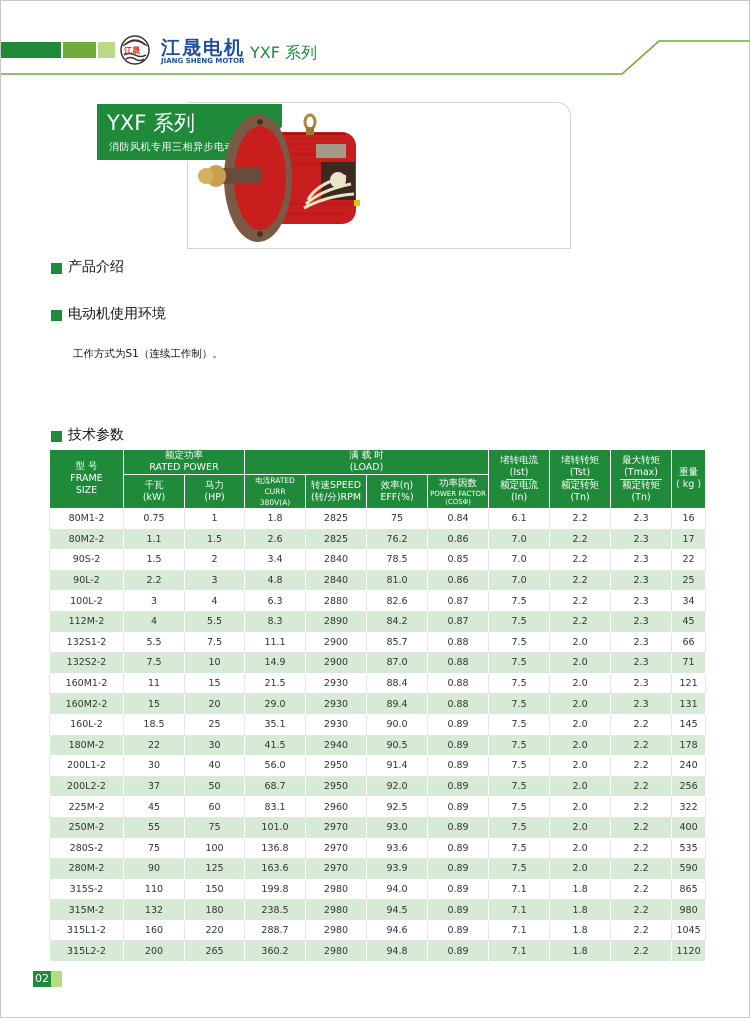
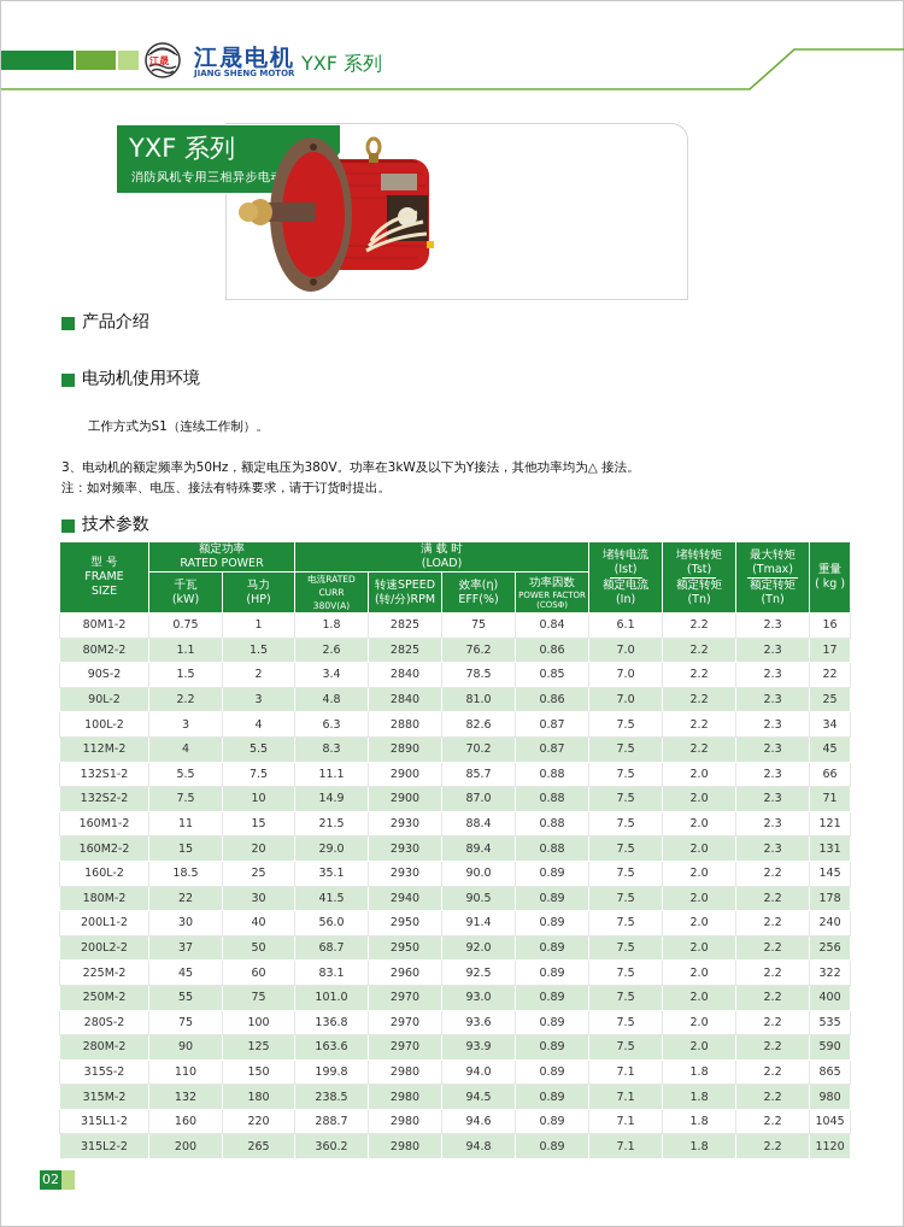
  江晟
  江晟电机
  JIANG SHENG MOTOR
  YXF 系列
  YXF 系列
  消防风机专用三相异步电
  产品介绍
  电动机使用环境
  工作方式为S1（连续工作制）。
+ 3、电动机的额定频率为50Hz，额定电压为380V。功率在3kW及以下为Y接法，其他功率均为△ 接法。
+ 注：如对频率、电压、接法有特殊要求，请于订货时提出。
  技术参数
  型 号 FRAME SIZE	额定功率 RATED POWER	满 载 时 (LOAD)	堵转电流 (Ist) 额定电流 (In)	堵转转矩 (Tst) 额定转矩 (Tn)	最大转矩 (Tmax) 额定转矩 (Tn)	重量 ( kg )
  千瓦 (kW)	马力 (HP)	电流RATED CURR 380V(A)	转速SPEED (转/分)RPM	效率(η) EFF(%)	功率因数 POWER FACTOR (COSΦ)
  80M1-2	0.75	1	1.8	2825	75	0.84	6.1	2.2	2.3	16
  80M2-2	1.1	1.5	2.6	2825	76.2	0.86	7.0	2.2	2.3	17
  90S-2	1.5	2	3.4	2840	78.5	0.85	7.0	2.2	2.3	22
  90L-2	2.2	3	4.8	2840	81.0	0.86	7.0	2.2	2.3	25
  100L-2	3	4	6.3	2880	82.6	0.87	7.5	2.2	2.3	34
- 112M-2	4	5.5	8.3	2890	84.2	0.87	7.5	2.2	2.3	45
+ 112M-2	4	5.5	8.3	2890	70.2	0.87	7.5	2.2	2.3	45
  132S1-2	5.5	7.5	11.1	2900	85.7	0.88	7.5	2.0	2.3	66
  132S2-2	7.5	10	14.9	2900	87.0	0.88	7.5	2.0	2.3	71
  160M1-2	11	15	21.5	2930	88.4	0.88	7.5	2.0	2.3	121
  160M2-2	15	20	29.0	2930	89.4	0.88	7.5	2.0	2.3	131
  160L-2	18.5	25	35.1	2930	90.0	0.89	7.5	2.0	2.2	145
  180M-2	22	30	41.5	2940	90.5	0.89	7.5	2.0	2.2	178
  200L1-2	30	40	56.0	2950	91.4	0.89	7.5	2.0	2.2	240
  200L2-2	37	50	68.7	2950	92.0	0.89	7.5	2.0	2.2	256
  225M-2	45	60	83.1	2960	92.5	0.89	7.5	2.0	2.2	322
  250M-2	55	75	101.0	2970	93.0	0.89	7.5	2.0	2.2	400
  280S-2	75	100	136.8	2970	93.6	0.89	7.5	2.0	2.2	535
  280M-2	90	125	163.6	2970	93.9	0.89	7.5	2.0	2.2	590
  315S-2	110	150	199.8	2980	94.0	0.89	7.1	1.8	2.2	865
  315M-2	132	180	238.5	2980	94.5	0.89	7.1	1.8	2.2	980
  315L1-2	160	220	288.7	2980	94.6	0.89	7.1	1.8	2.2	1045
  315L2-2	200	265	360.2	2980	94.8	0.89	7.1	1.8	2.2	1120
  02
